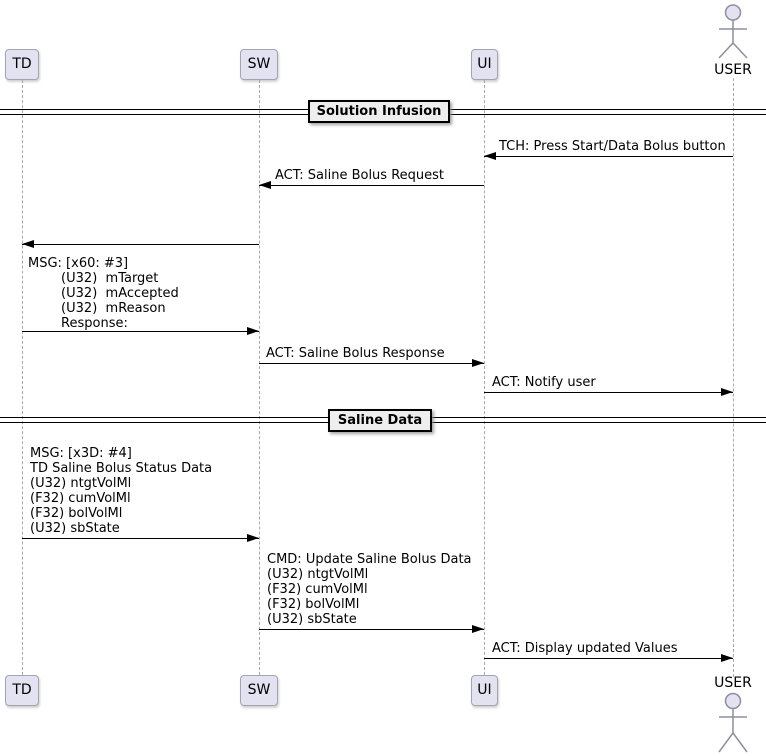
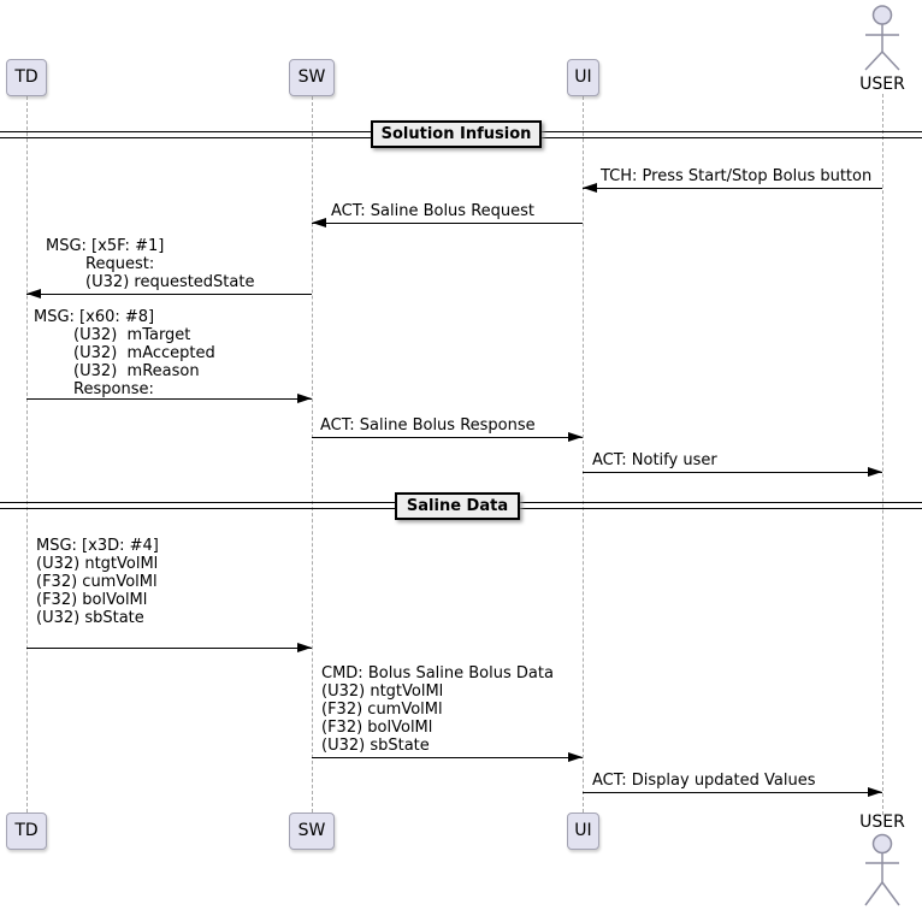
  TD
  SW
  UI
  USER
  Solution Infusion
- TCH: Press Start/Data Bolus button
+ TCH: Press Start/Stop Bolus button
  ACT: Saline Bolus Request
+ MSG: [x5F: #1]
+ Request:
+ (U32) requestedState
- MSG: [x60: #3]
+ MSG: [x60: #8]
  (U32) mTarget
  (U32) mAccepted
  (U32) mReason
  Response:
  ACT: Saline Bolus Response
  ACT: Notify user
  Saline Data
  MSG: [x3D: #4]
- TD Saline Bolus Status Data
  (U32) ntgtVolMl
  (F32) cumVolMl
  (F32) bolVolMl
  (U32) sbState
- CMD: Update Saline Bolus Data
+ CMD: Bolus Saline Bolus Data
  (U32) ntgtVolMl
  (F32) cumVolMl
  (F32) bolVolMl
  (U32) sbState
  ACT: Display updated Values
  TD
  SW
  UI
  USER
